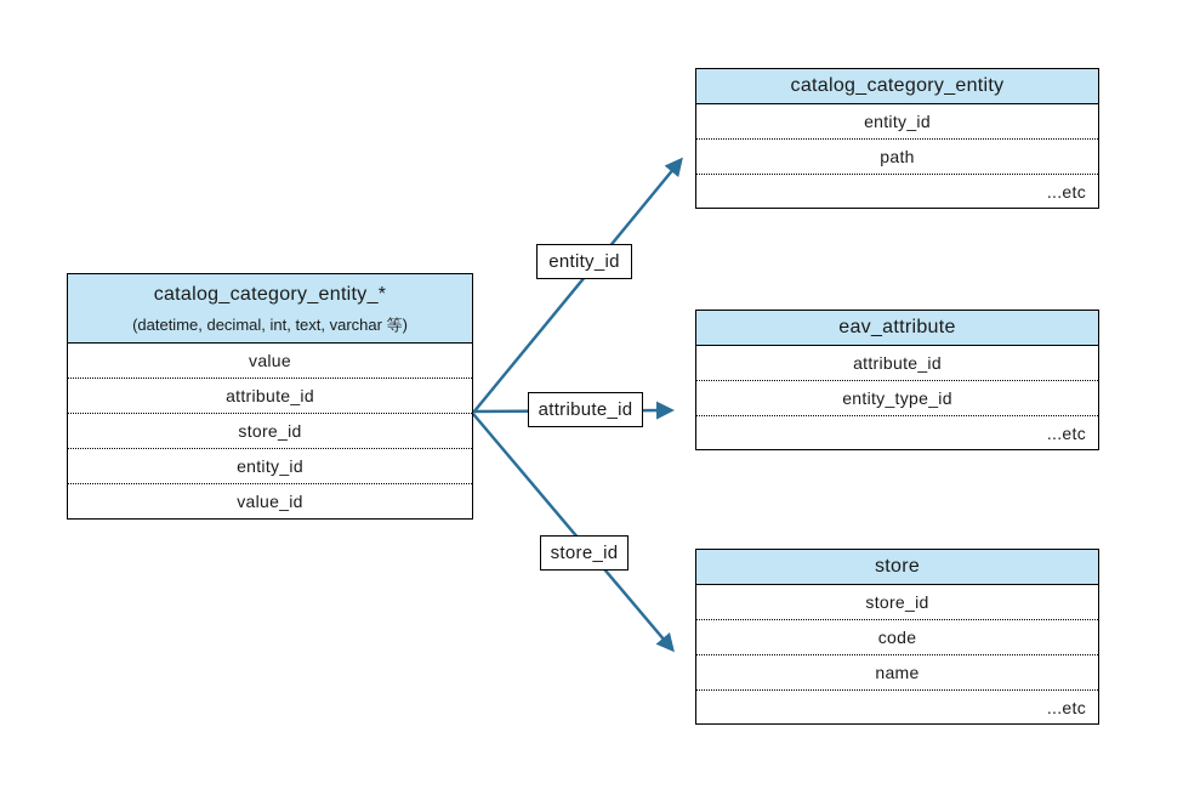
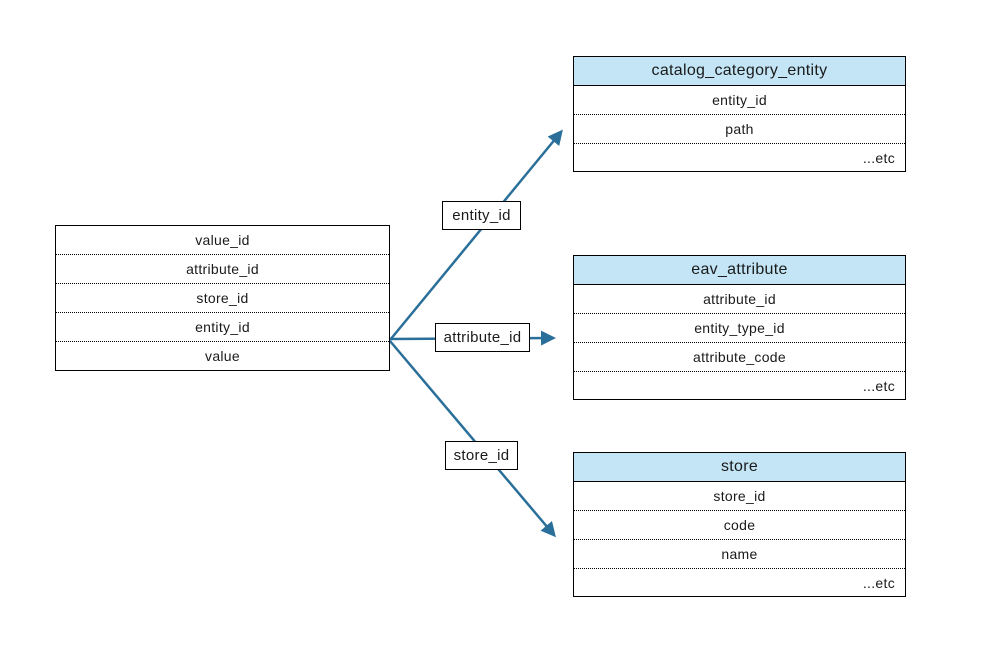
- catalog_category_entity_*
- (datetime, decimal, int, text, varchar 等)
- value
+ value_id
  attribute_id
  store_id
  entity_id
- value_id
+ value
  catalog_category_entity
  entity_id
  path
  ...etc
  eav_attribute
  attribute_id
  entity_type_id
+ attribute_code
  ...etc
  store
  store_id
  code
  name
  ...etc
  entity_id
  attribute_id
  store_id
